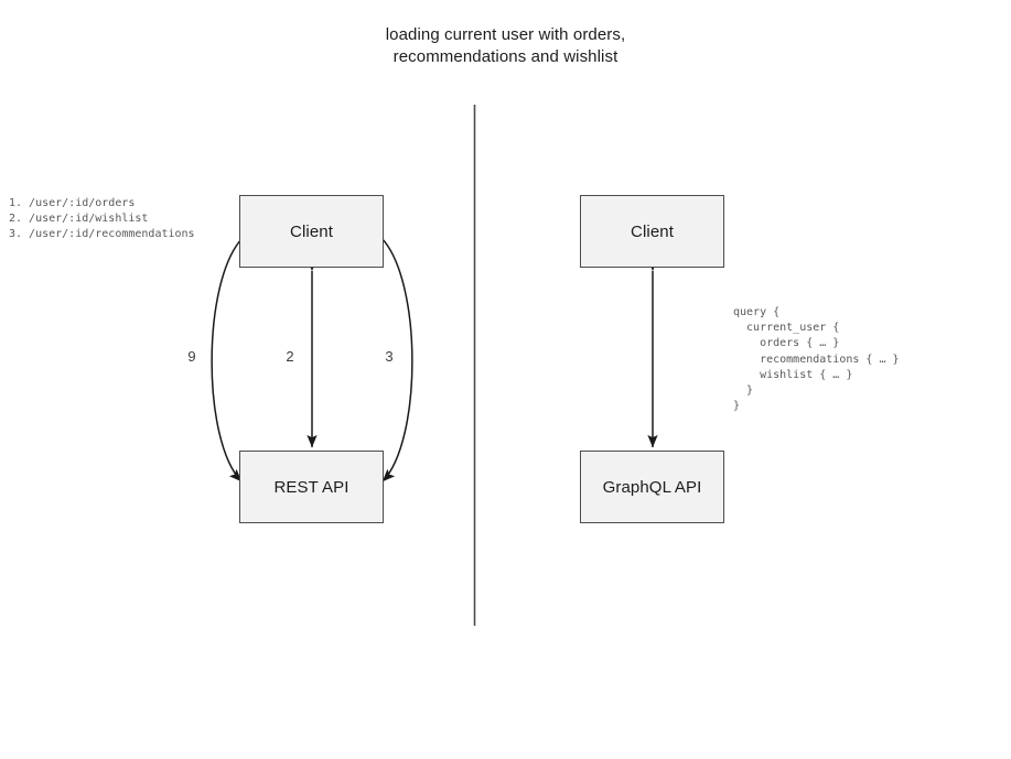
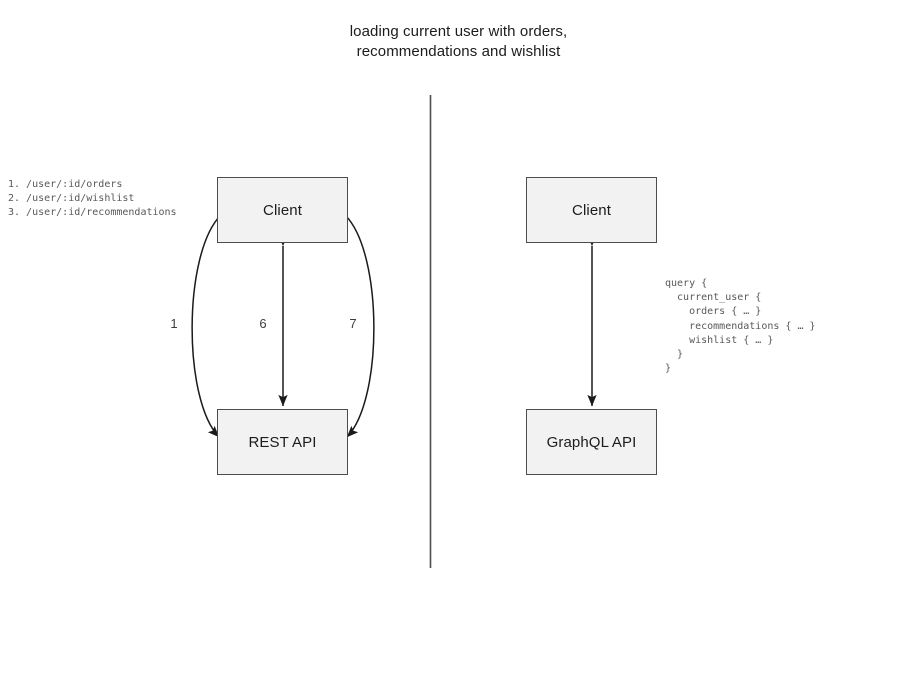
  loading current user with orders,
  recommendations and wishlist
  Client
  REST API
  Client
  GraphQL API
- 9
+ 1
- 2
+ 6
- 3
+ 7
  1. /user/:id/orders
  2. /user/:id/wishlist
  3. /user/:id/recommendations
  query {
  current_user {
  orders { … }
  recommendations { … }
  wishlist { … }
  }
  }
